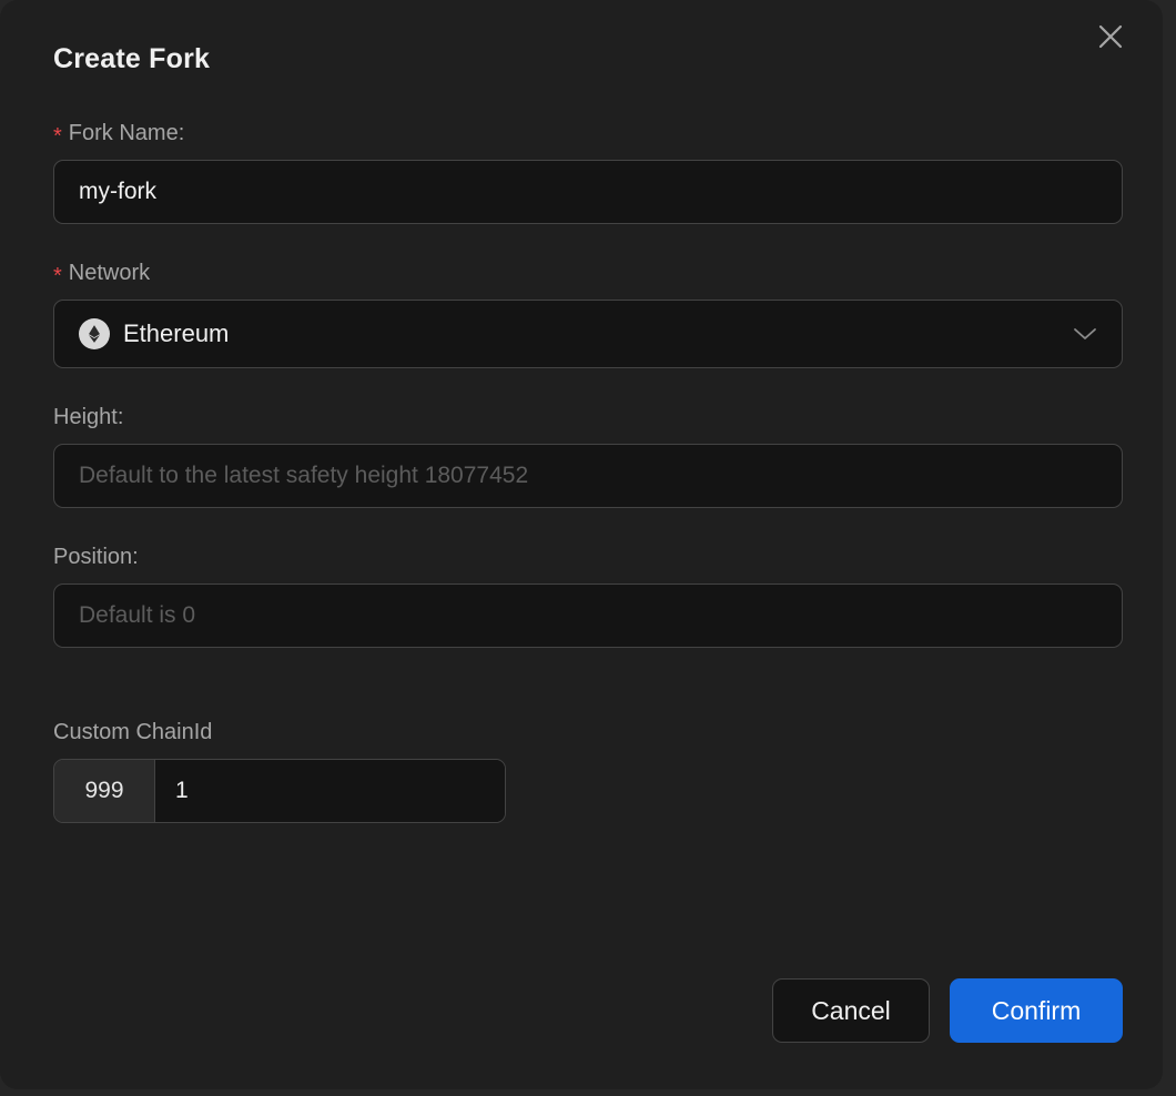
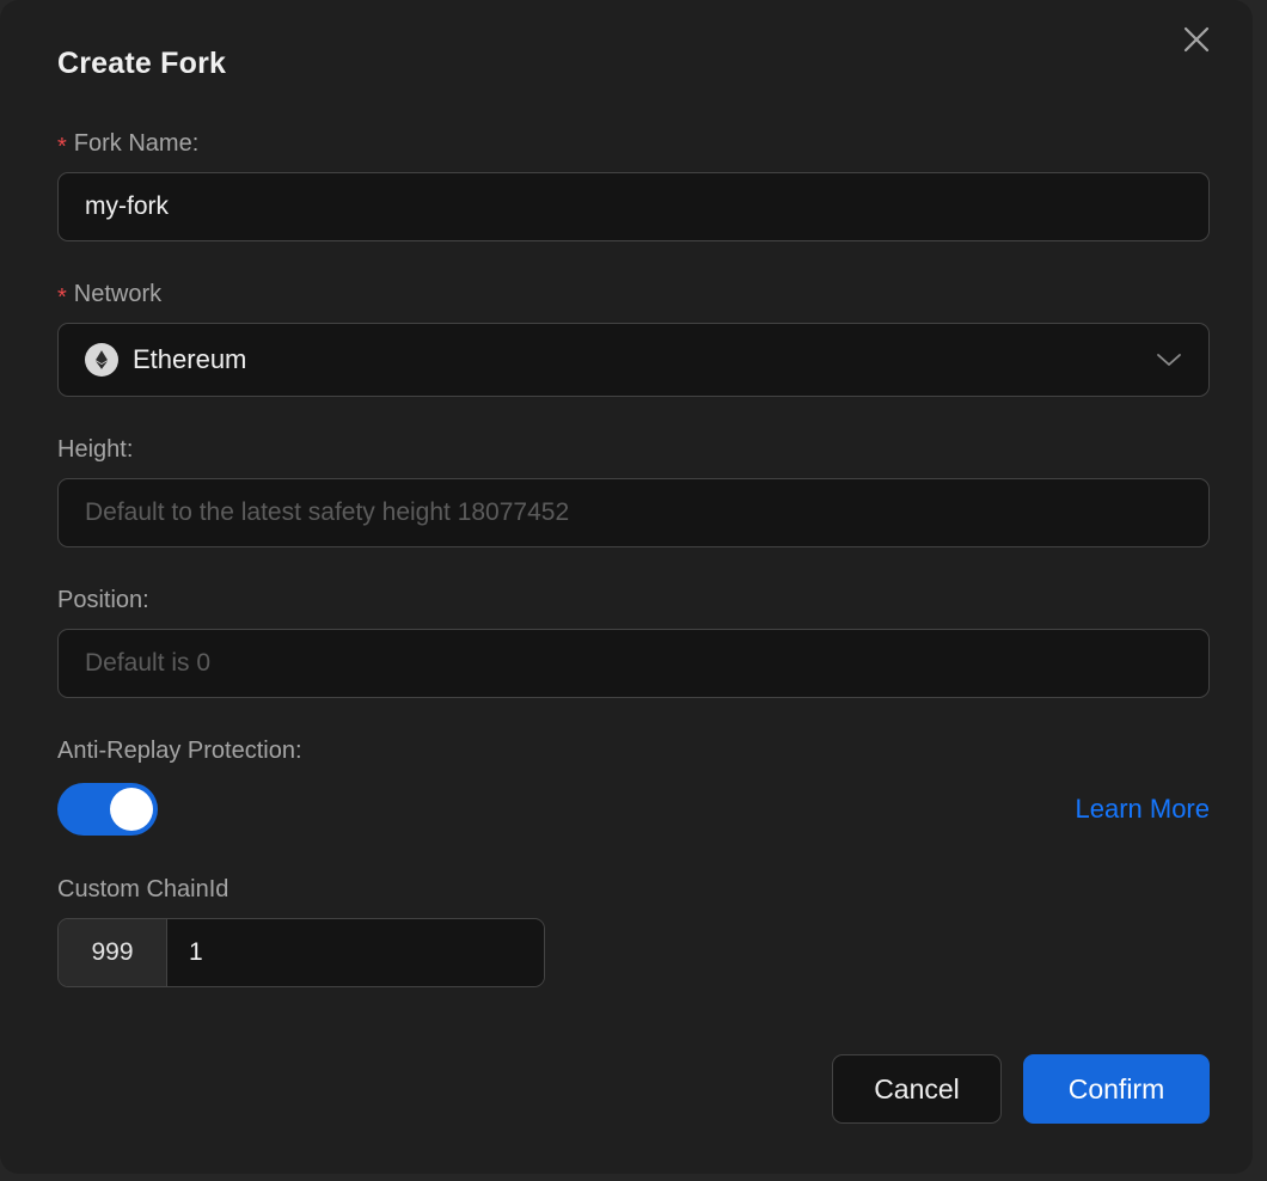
  Create Fork
  * Fork Name:
  my-fork
  * Network
  Ethereum
  Height:
  Default to the latest safety height 18077452
  Position:
  Default is 0
+ Anti-Replay Protection:
+ Learn More
  Custom ChainId
  999
  1
  Cancel
  Confirm
